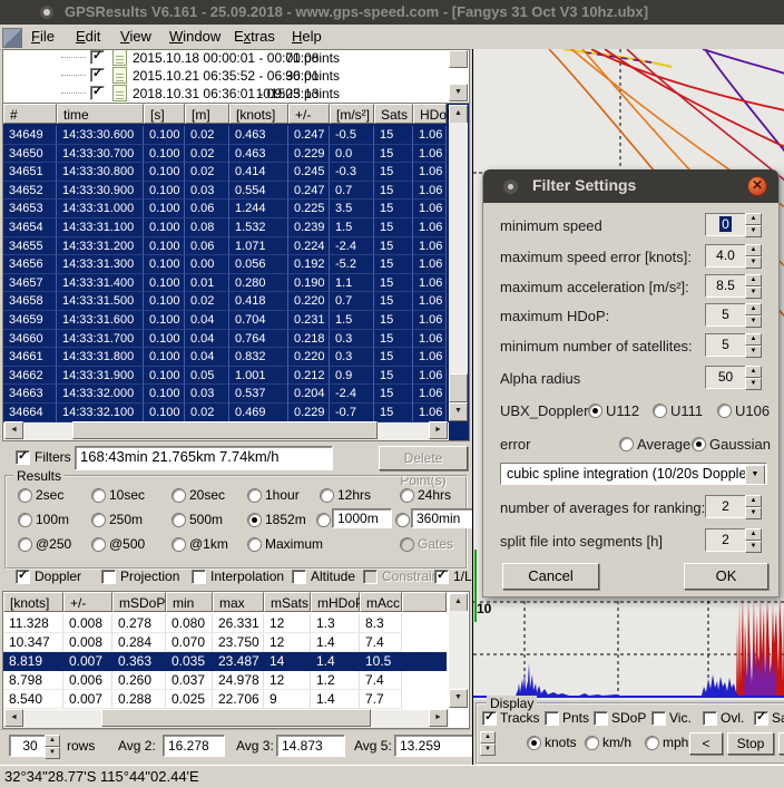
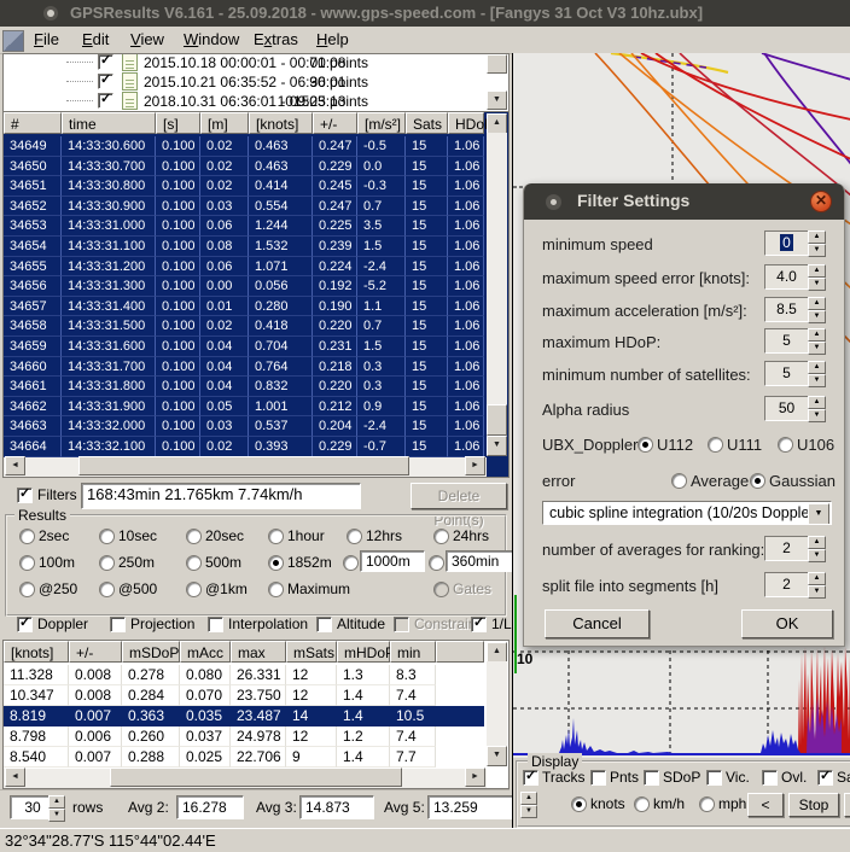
  GPSResults V6.161 - 25.09.2018 - www.gps-speed.com - [Fangys 31 Oct V3 10hz.ubx]
  File
  Edit
  View
  Window
  Extras
  Help
  2015.10.18 00:00:01 - 00:00:08
  71 points
  2015.10.21 06:35:52 - 06:36:01
  90 points
  2018.10.31 06:36:01 - 09:25:13
  101503 points
  #
  time
  [s]
  [m]
  [knots]
  +/-
  [m/s²]
  Sats
  HDo
  34649
  14:33:30.600
  0.100
  0.02
  0.463
  0.247
  -0.5
  15
  1.06
  34650
  14:33:30.700
  0.100
  0.02
  0.463
  0.229
  0.0
  15
  1.06
  34651
  14:33:30.800
  0.100
  0.02
  0.414
  0.245
  -0.3
  15
  1.06
  34652
  14:33:30.900
  0.100
  0.03
  0.554
  0.247
  0.7
  15
  1.06
  34653
  14:33:31.000
  0.100
  0.06
  1.244
  0.225
  3.5
  15
  1.06
  34654
  14:33:31.100
  0.100
  0.08
  1.532
  0.239
  1.5
  15
  1.06
  34655
  14:33:31.200
  0.100
  0.06
  1.071
  0.224
  -2.4
  15
  1.06
  34656
  14:33:31.300
  0.100
  0.00
  0.056
  0.192
  -5.2
  15
  1.06
  34657
  14:33:31.400
  0.100
  0.01
  0.280
  0.190
  1.1
  15
  1.06
  34658
  14:33:31.500
  0.100
  0.02
  0.418
  0.220
  0.7
  15
  1.06
  34659
  14:33:31.600
  0.100
  0.04
  0.704
  0.231
  1.5
  15
  1.06
  34660
  14:33:31.700
  0.100
  0.04
  0.764
  0.218
  0.3
  15
  1.06
  34661
  14:33:31.800
  0.100
  0.04
  0.832
  0.220
  0.3
  15
  1.06
  34662
  14:33:31.900
  0.100
  0.05
  1.001
  0.212
  0.9
  15
  1.06
  34663
  14:33:32.000
  0.100
  0.03
  0.537
  0.204
  -2.4
  15
  1.06
  34664
  14:33:32.100
  0.100
  0.02
- 0.469
+ 0.393
  0.229
  -0.7
  15
  1.06
  Filters
  168:43min 21.765km 7.74km/h
  Delete Point(s)
  Results
  2sec
  10sec
  20sec
  1hour
  12hrs
  24hrs
  100m
  250m
  500m
  1852m
  1000m
  360min
  @250
  @500
  @1km
  Maximum
  Gates
  Doppler
  Projection
  Interpolation
  Altitude
  Constrai
  [knots]
  +/-
  mSDoP
- min
+ mAcc
  max
  mSats
  mHDo
- mAcc
+ min
  11.328
  0.008
  0.278
  0.080
  26.331
  12
  1.3
  8.3
  10.347
  0.008
  0.284
  0.070
  23.750
  12
  1.4
  7.4
  8.819
  0.007
  0.363
  0.035
  23.487
  14
  1.4
  10.5
  8.798
  0.006
  0.260
  0.037
  24.978
  12
  1.2
  7.4
  8.540
  0.007
  0.288
  0.025
  22.706
  9
  1.4
  7.7
  30
  rows
  Avg 2:
  16.278
  Avg 3:
  14.873
  Avg 5:
  13.259
  32°34"28.77'S 115°44"02.44'E
  10
  Display
  Tracks
  Pnts
  SDoP
  Vic.
  Ovl.
  knots
  km/h
  mph
  <
  Stop
  Filter Settings
  ✕
  minimum speed
  0
  maximum speed error [knots]:
  4.0
  maximum acceleration [m/s²]:
  8.5
  maximum HDoP:
  5
  minimum number of satellites:
  5
  Alpha radius
  50
  UBX_Doppler
  U112
  U111
  U106
  error
  Average
  Gaussian
  cubic spline integration (10/20s Dopple
  number of averages for ranking:
  2
  split file into segments [h]
  2
  Cancel
  OK
